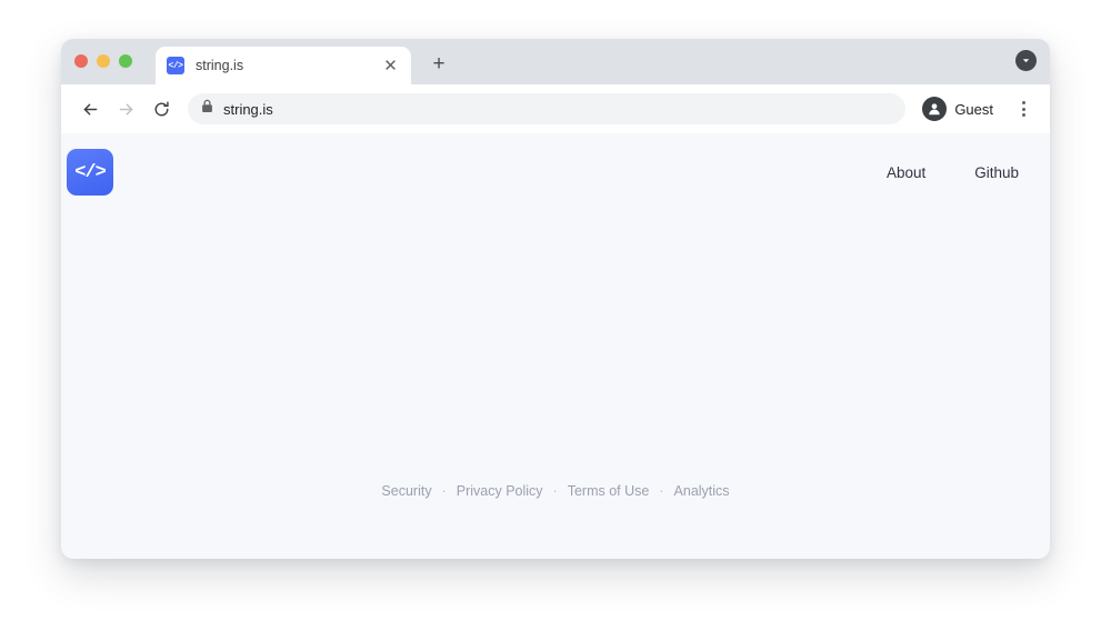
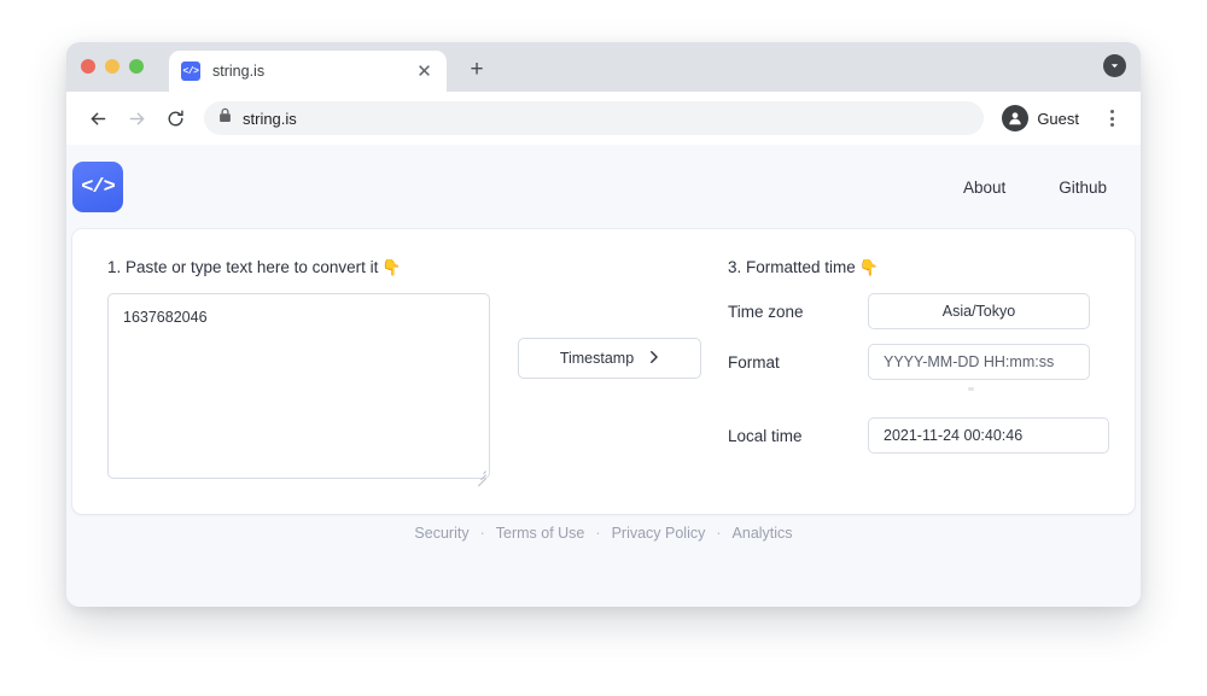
  </>
  string.is
  ✕
  +
  string.is
  Guest
  </>
  About
  Github
+ 1. Paste or type text here to convert it 👇
+ 1637682046
+ Timestamp
+ 3. Formatted time 👇
+ Time zone
+ Asia/Tokyo
+ Format
+ YYYY-MM-DD HH:mm:ss
+ Local time
+ 2021-11-24 00:40:46
  Security
  ·
- Privacy Policy
+ Terms of Use
  ·
- Terms of Use
+ Privacy Policy
  ·
  Analytics
